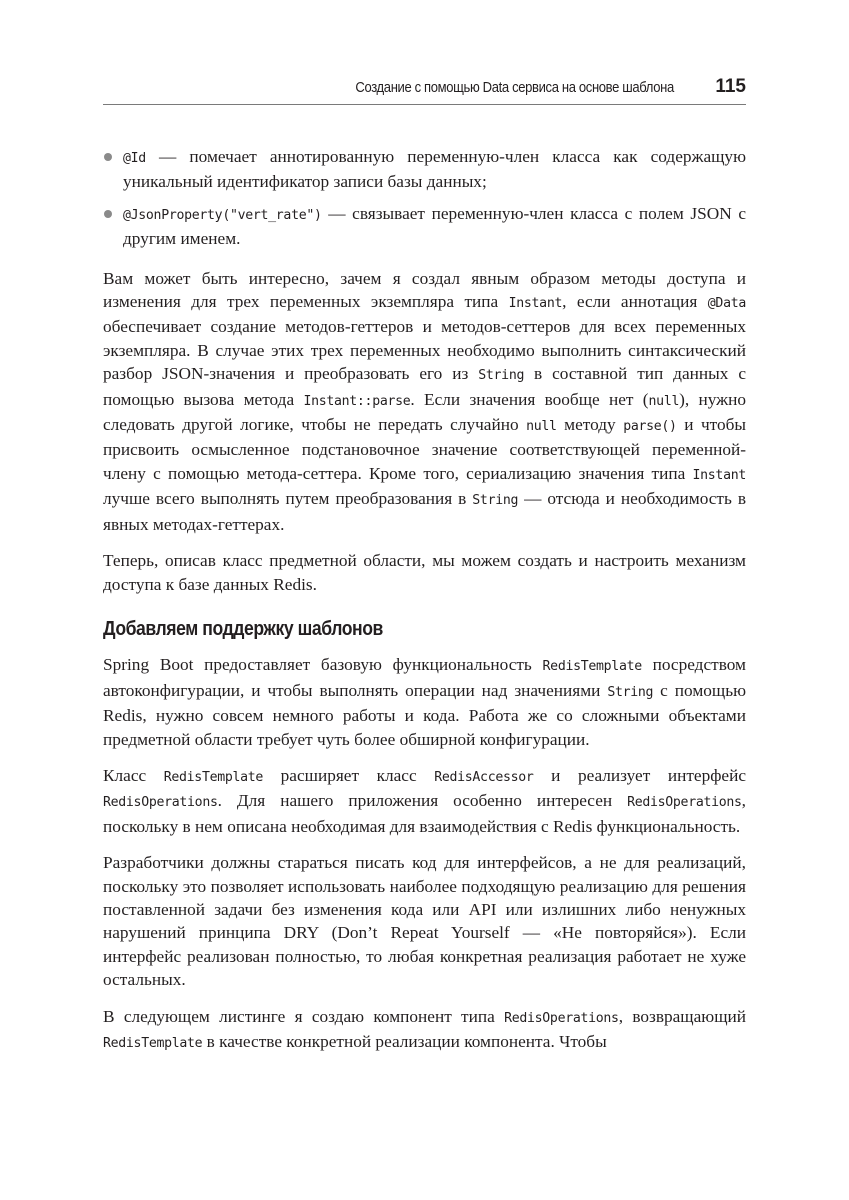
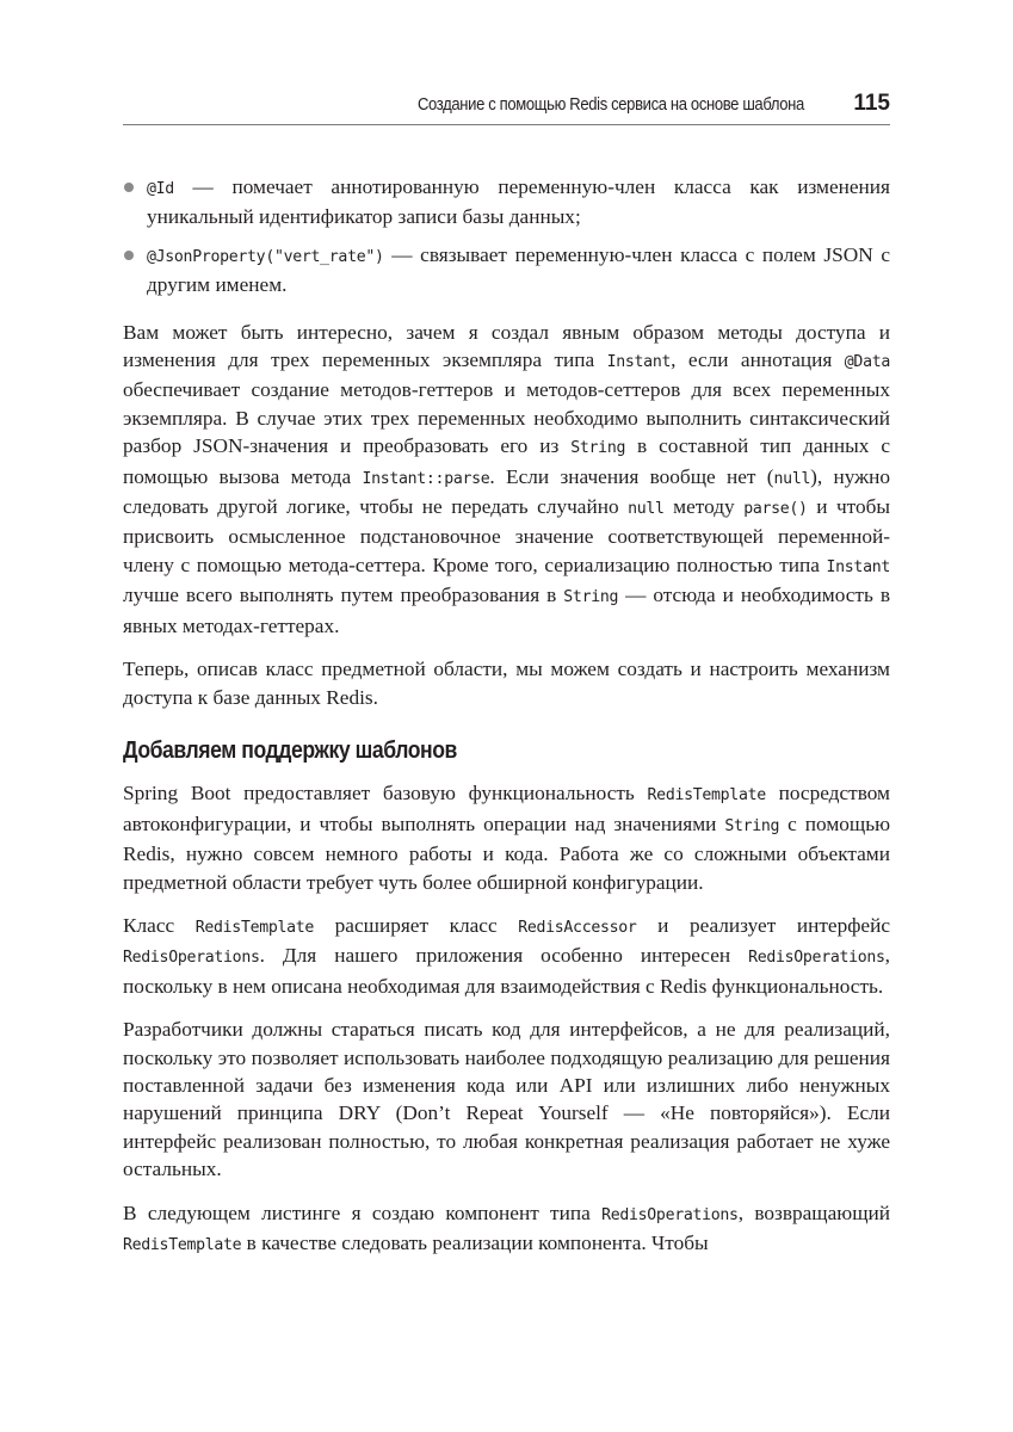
- Создание с помощью Data сервиса на основе шаблона
+ Создание с помощью Redis сервиса на основе шаблона
  115
- @Id — помечает аннотированную переменную-член класса как содержащую уникальный идентификатор записи базы данных;
+ @Id — помечает аннотированную переменную-член класса как изменения уникальный идентификатор записи базы данных;
  @JsonProperty("vert_rate") — связывает переменную-член класса с полем JSON с другим именем.
- Вам может быть интересно, зачем я создал явным образом методы доступа и изменения для трех переменных экземпляра типа Instant, если аннотация @Data обеспечивает создание методов-геттеров и методов-сеттеров для всех переменных экземпляра. В случае этих трех переменных необходимо выполнить синтаксический разбор JSON-значения и преобразовать его из String в составной тип данных с помощью вызова метода Instant::parse. Если значения вообще нет (null), нужно следовать другой логике, чтобы не передать случайно null методу parse() и чтобы присвоить осмысленное подстановочное значение соответствующей переменной-члену с помощью метода-сеттера. Кроме того, сериализацию значения типа Instant лучше всего выполнять путем преобразования в String — отсюда и необходимость в явных методах-геттерах.
+ Вам может быть интересно, зачем я создал явным образом методы доступа и изменения для трех переменных экземпляра типа Instant, если аннотация @Data обеспечивает создание методов-геттеров и методов-сеттеров для всех переменных экземпляра. В случае этих трех переменных необходимо выполнить синтаксический разбор JSON-значения и преобразовать его из String в составной тип данных с помощью вызова метода Instant::parse. Если значения вообще нет (null), нужно следовать другой логике, чтобы не передать случайно null методу parse() и чтобы присвоить осмысленное подстановочное значение соответствующей переменной-члену с помощью метода-сеттера. Кроме того, сериализацию полностью типа Instant лучше всего выполнять путем преобразования в String — отсюда и необходимость в явных методах-геттерах.
  Теперь, описав класс предметной области, мы можем создать и настроить механизм доступа к базе данных Redis.
  Добавляем поддержку шаблонов
  Spring Boot предоставляет базовую функциональность RedisTemplate посредством автоконфигурации, и чтобы выполнять операции над значениями String с помощью Redis, нужно совсем немного работы и кода. Работа же со сложными объектами предметной области требует чуть более обширной конфигурации.
  Класс RedisTemplate расширяет класс RedisAccessor и реализует интерфейс RedisOperations. Для нашего приложения особенно интересен RedisOperations, поскольку в нем описана необходимая для взаимодействия с Redis функциональность.
  Разработчики должны стараться писать код для интерфейсов, а не для реализаций, поскольку это позволяет использовать наиболее подходящую реализацию для решения поставленной задачи без изменения кода или API или излишних либо ненужных нарушений принципа DRY (Don’t Repeat Yourself — «Не повторяйся»). Если интерфейс реализован полностью, то любая конкретная реализация работает не хуже остальных.
- В следующем листинге я создаю компонент типа RedisOperations, возвращающий RedisTemplate в качестве конкретной реализации компонента. Чтобы
+ В следующем листинге я создаю компонент типа RedisOperations, возвращающий RedisTemplate в качестве следовать реализации компонента. Чтобы
